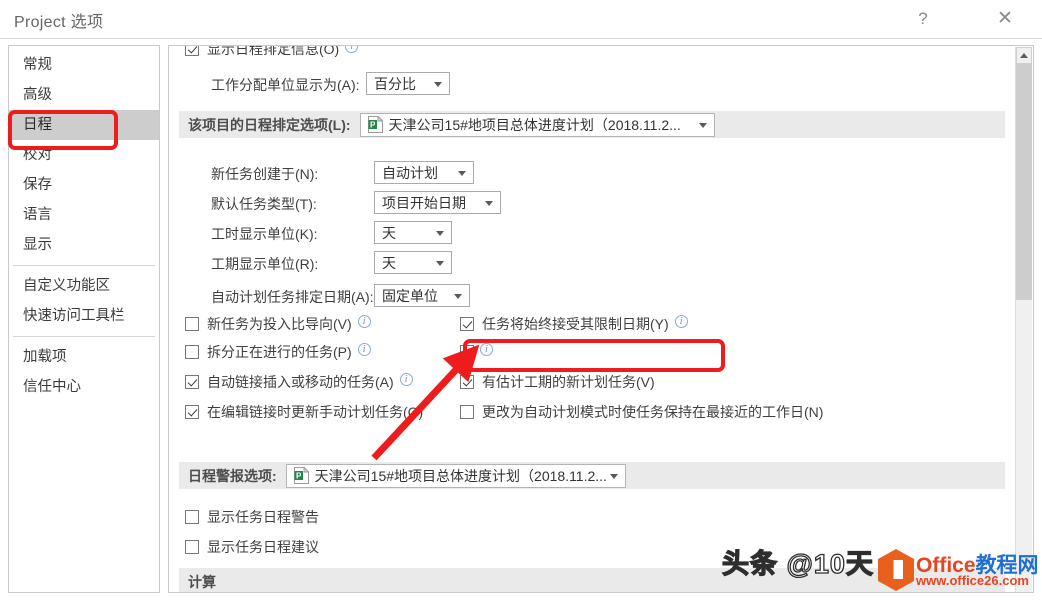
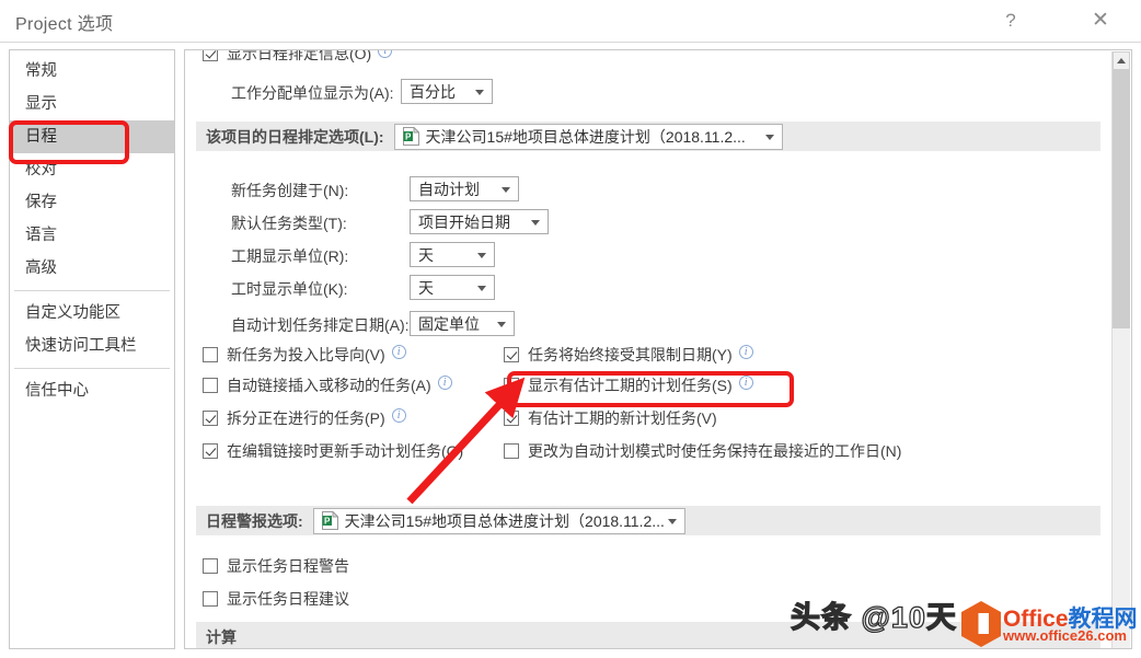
  Project 选项
  ?
  ✕
  常规
- 高级
+ 显示
  日程
  校对
  保存
  语言
- 显示
+ 高级
  自定义功能区
  快速访问工具栏
- 加载项
  信任中心
  显示日程排定信息(O)
  i
  工作分配单位显示为(A):
  百分比
  该项目的日程排定选项(L):
  P
  天津公司15#地项目总体进度计划（2018.11.2...
  新任务创建于(N):
  自动计划
  默认任务类型(T):
  项目开始日期
- 工时显示单位(K):
+ 工期显示单位(R):
  天
- 工期显示单位(R):
+ 工时显示单位(K):
  天
  自动计划任务排定日期(A):
  固定单位
  新任务为投入比导向(V)
  i
- 拆分正在进行的任务(P)
+ 自动链接插入或移动的任务(A)
  i
- 自动链接插入或移动的任务(A)
+ 拆分正在进行的任务(P)
  i
  在编辑链接时更新手动计划任务(
  任务将始终接受其限制日期(Y)
  i
+ 显示有估计工期的计划任务(S)
  i
  有估计工期的新计划任务(V)
  更改为自动计划模式时使任务保持在最接近的工作日(N)
  日程警报选项:
  P
  天津公司15#地项目总体进度计划（2018.11.2...
  显示任务日程警告
  显示任务日程建议
  计算
  头条 @10天
  Office教程网
  www.office26.com
